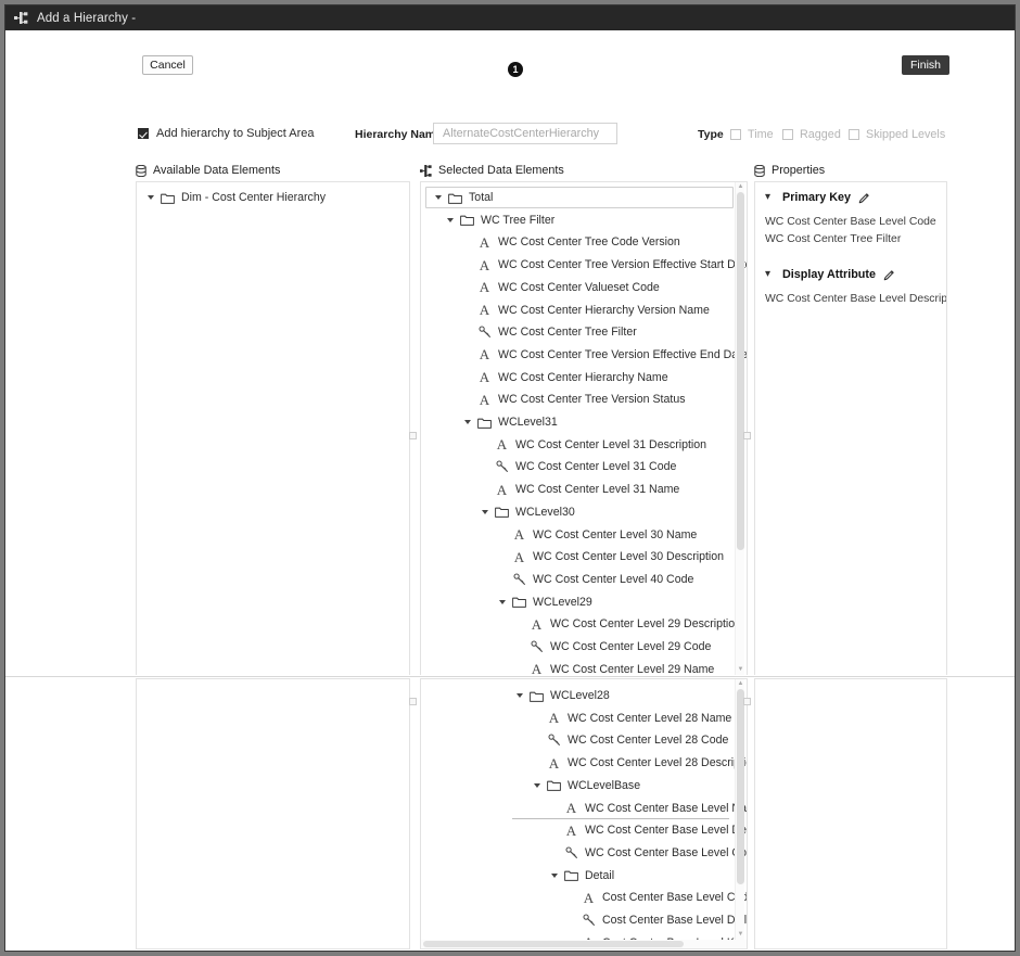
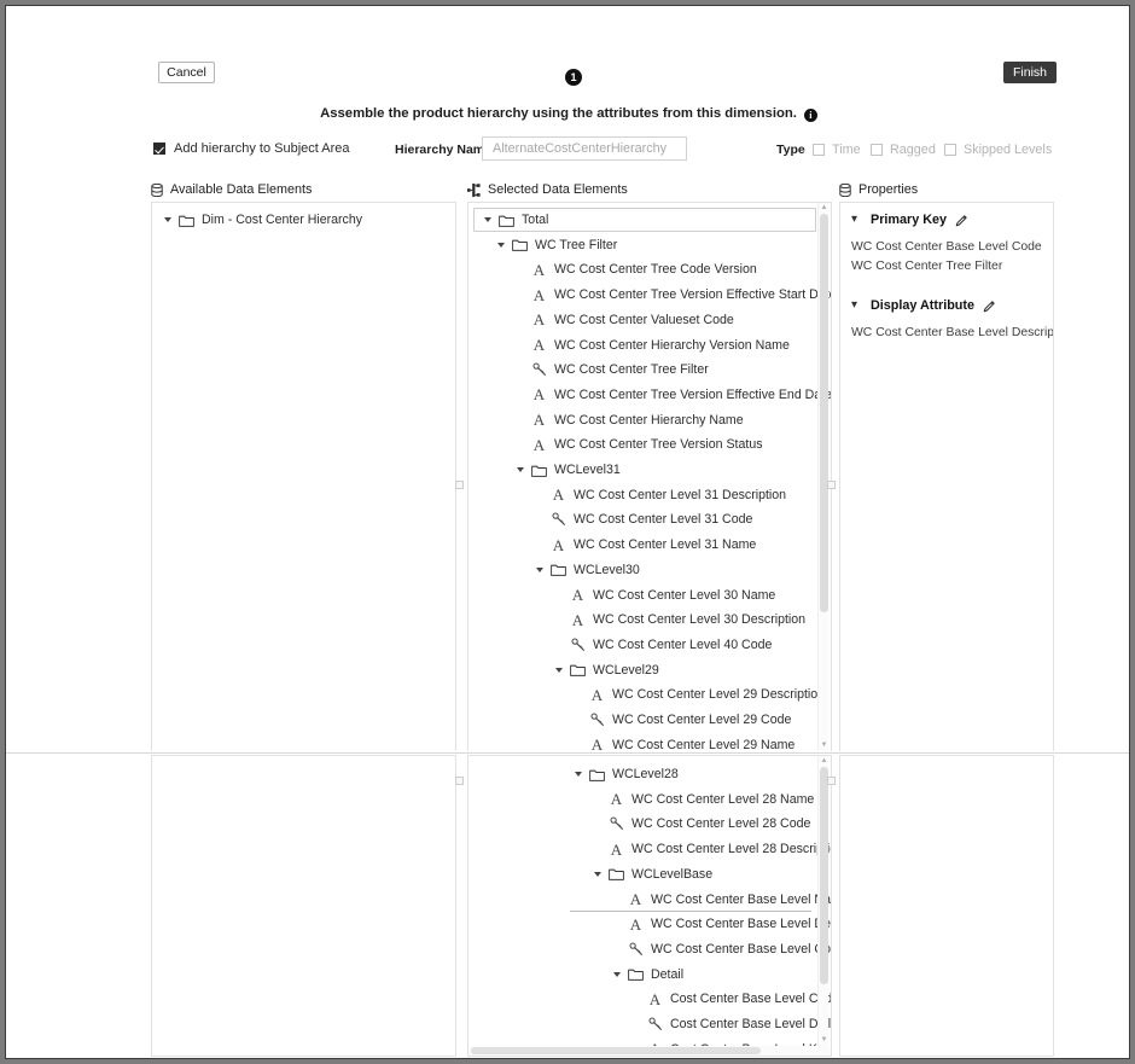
- Add a Hierarchy -
  Cancel
  Finish
  1
+ Assemble the product hierarchy using the attributes from this dimension. i
  Add hierarchy to Subject Area
  Hierarchy Nam
  AlternateCostCenterHierarchy
  Type
  Time
  Ragged
  Skipped Levels
  Available Data Elements
  Selected Data Elements
  Properties
  Dim - Cost Center Hierarchy
  Total
  WC Tree Filter
  A
  WC Cost Center Tree Code Version
  A
  WC Cost Center Tree Version Effective Start D
  A
  WC Cost Center Valueset Code
  A
  WC Cost Center Hierarchy Version Name
  WC Cost Center Tree Filter
  A
  WC Cost Center Tree Version Effective End De
  A
  WC Cost Center Hierarchy Name
  A
  WC Cost Center Tree Version Status
  WCLevel31
  A
  WC Cost Center Level 31 Description
  WC Cost Center Level 31 Code
  A
  WC Cost Center Level 31 Name
  WCLevel30
  A
  WC Cost Center Level 30 Name
  A
  WC Cost Center Level 30 Description
  WC Cost Center Level 40 Code
  WCLevel29
  A
  WC Cost Center Level 29 Descriptio
  WC Cost Center Level 29 Code
  A
  WC Cost Center Level 29 Name
  ▾
  Primary Key
  WC Cost Center Base Level Code
  WC Cost Center Tree Filter
  ▾
  Display Attribute
  WC Cost Center Base Level Descrip
  WCLevel28
  A
  WC Cost Center Level 28 Name
  WC Cost Center Level 28 Code
  A
  WC Cost Center Level 28 Descrii
  WCLevelBase
  A
  WC Cost Center Base Level
  A
  WC Cost Center Base Level
  Detail
  A
  Cost Center Base Level Cd
  Cost Center Base Level Dl
